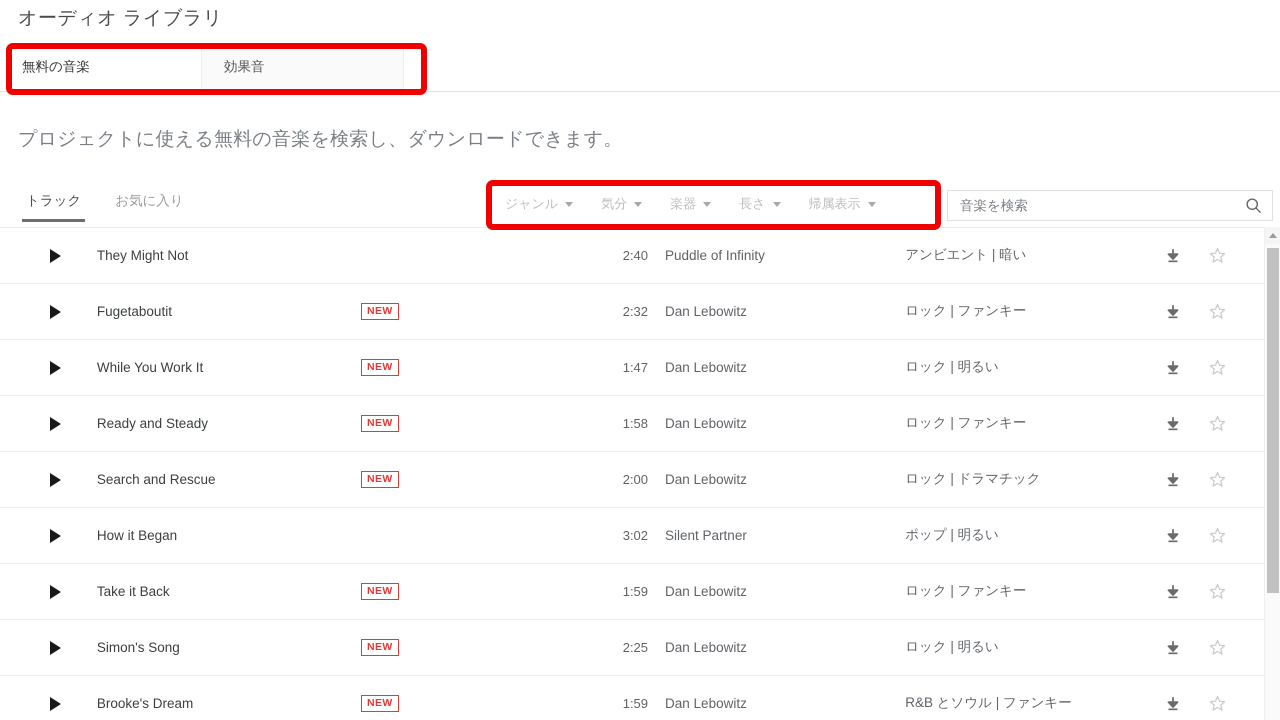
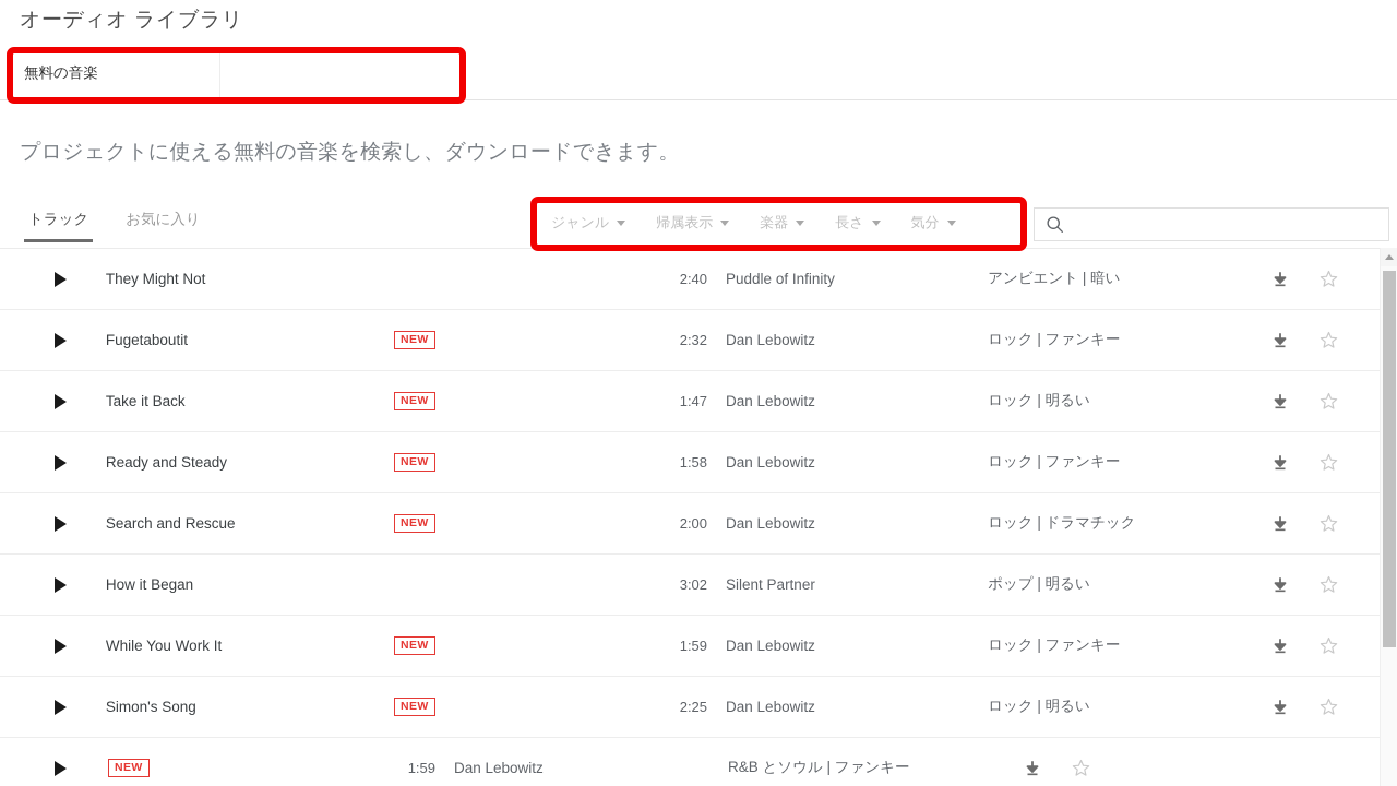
  オーディオ ライブラリ
  無料の音楽
- 効果音
  プロジェクトに使える無料の音楽を検索し、ダウンロードできます。
  トラック
  お気に入り
  ジャンル
- 気分
+ 帰属表示
  楽器
  長さ
- 帰属表示
+ 気分
- 音楽を検索
  They Might Not
  2:40
  Puddle of Infinity
  アンビエント | 暗い
  Fugetaboutit
  NEW
  2:32
  Dan Lebowitz
  ロック | ファンキー
- While You Work It
+ Take it Back
  NEW
  1:47
  Dan Lebowitz
  ロック | 明るい
  Ready and Steady
  NEW
  1:58
  Dan Lebowitz
  ロック | ファンキー
  Search and Rescue
  NEW
  2:00
  Dan Lebowitz
  ロック | ドラマチック
  How it Began
  3:02
  Silent Partner
  ポップ | 明るい
- Take it Back
+ While You Work It
  NEW
  1:59
  Dan Lebowitz
  ロック | ファンキー
  Simon's Song
  NEW
  2:25
  Dan Lebowitz
  ロック | 明るい
- Brooke's Dream
  NEW
  1:59
  Dan Lebowitz
  R&B とソウル | ファンキー
